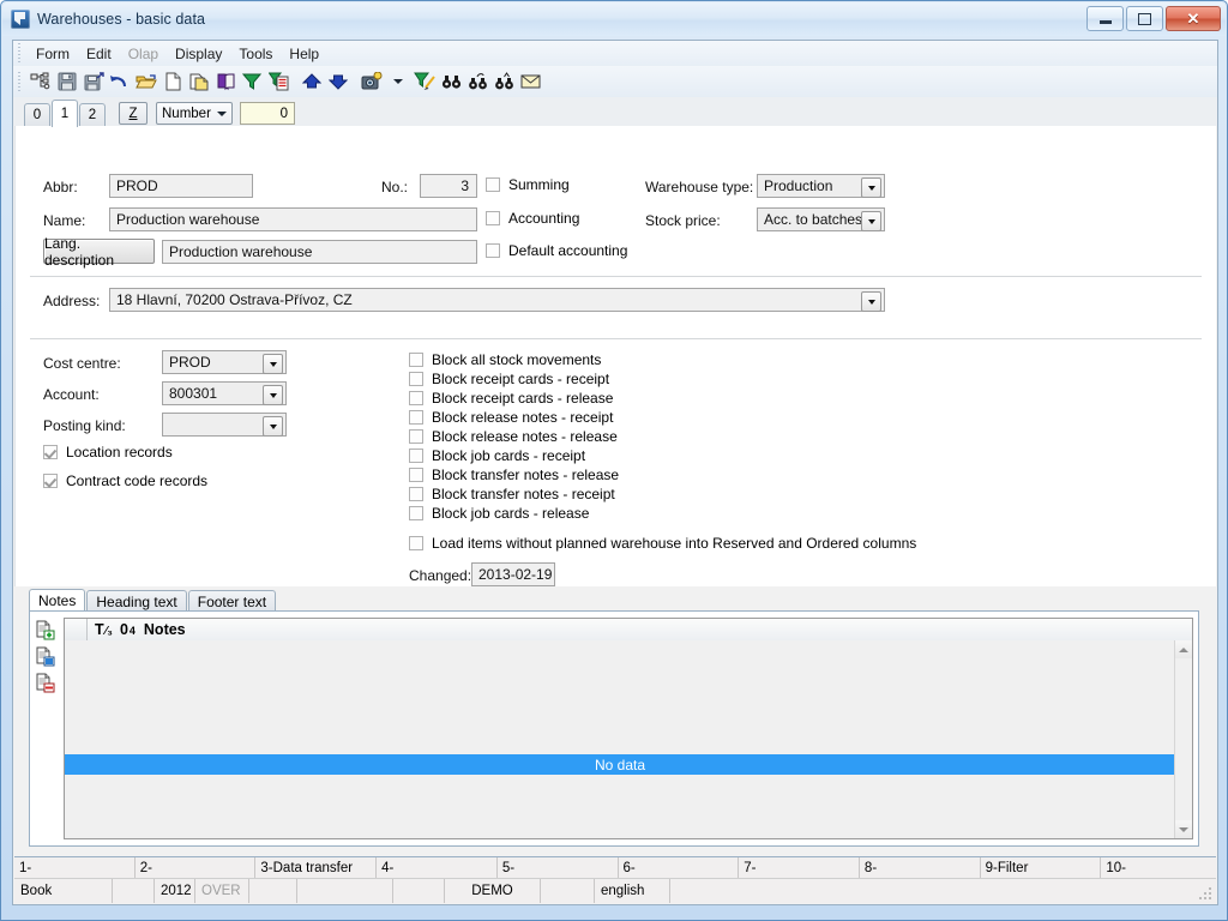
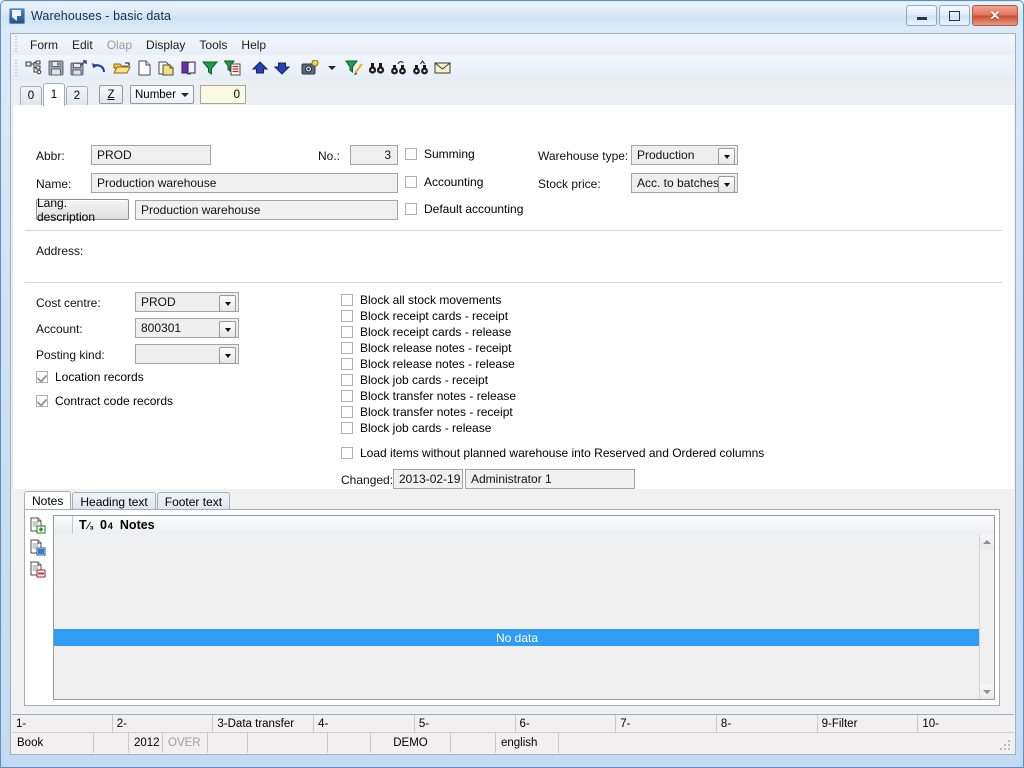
  Warehouses - basic data
  ✕
  Form
  Edit
  Olap
  Display
  Tools
  Help
  0
  1
  2
  Z
  Number
  0
  Abbr:
  PROD
  No.:
  3
  Summing
  Name:
  Production warehouse
  Accounting
  Lang. description
  Production warehouse
  Default accounting
  Warehouse type:
  Production
  Stock price:
  Acc. to batches
  Address:
- 18 Hlavní, 70200 Ostrava-Přívoz, CZ
  Cost centre:
  PROD
  Account:
  800301
  Posting kind:
  Location records
  Contract code records
  Block all stock movements
  Block receipt cards - receipt
  Block receipt cards - release
  Block release notes - receipt
  Block release notes - release
  Block job cards - receipt
  Block transfer notes - release
  Block transfer notes - receipt
  Block job cards - release
  Load items without planned warehouse into Reserved and Ordered columns
  Changed:
  2013-02-19
+ Administrator 1
  Notes
  Heading text
  Footer text
  T
  ⁄₃
  0
  4
  Notes
  No data
  1-
  2-
  3-Data transfer
  4-
  5-
  6-
  7-
  8-
  9-Filter
  10-
  Book
  2012
  OVER
  DEMO
  english
